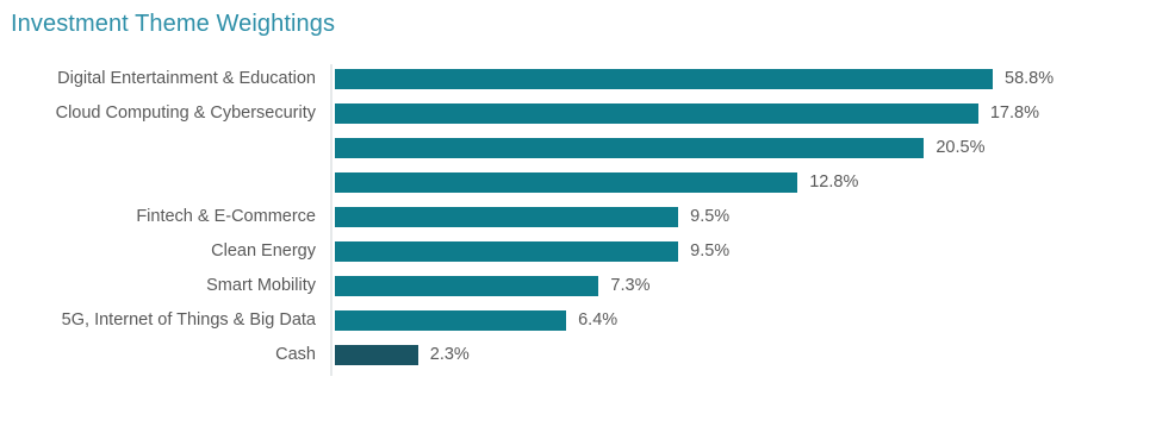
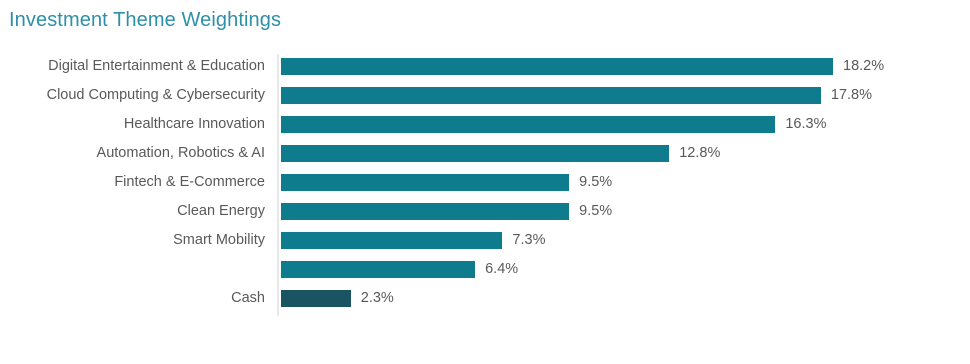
  Investment Theme Weightings
  Digital Entertainment & Education
- 58.8%
+ 18.2%
  Cloud Computing & Cybersecurity
  17.8%
+ Healthcare Innovation
- 20.5%
+ 16.3%
+ Automation, Robotics & AI
  12.8%
  Fintech & E-Commerce
  9.5%
  Clean Energy
  9.5%
  Smart Mobility
  7.3%
- 5G, Internet of Things & Big Data
  6.4%
  Cash
  2.3%
